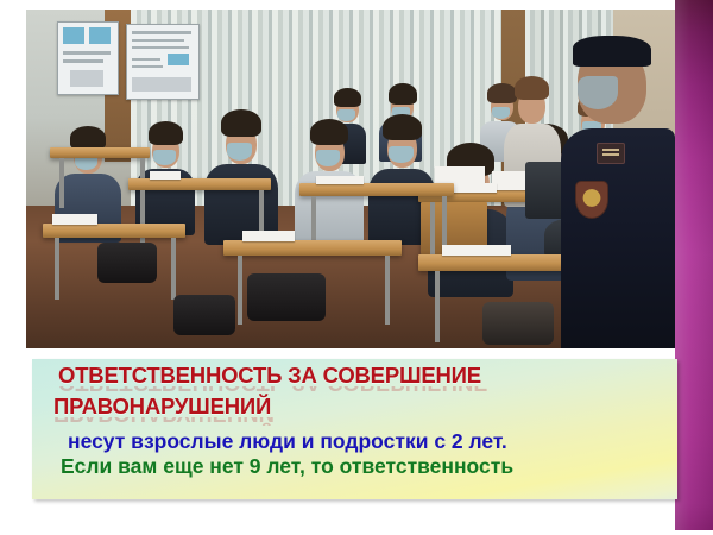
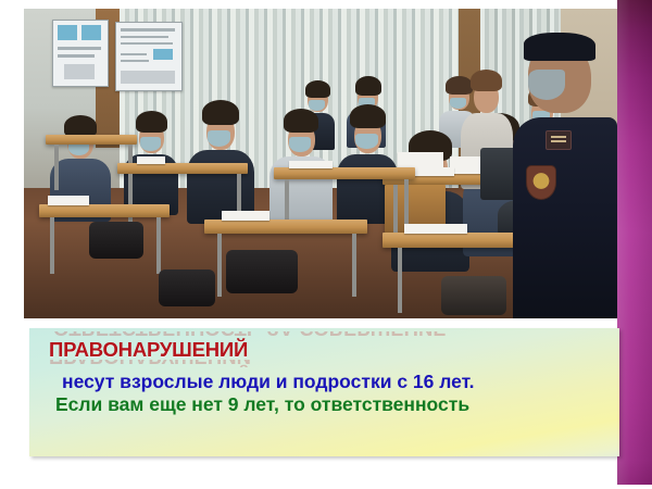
- ОТВЕТСТВЕННОСТЬ ЗА СОВЕРШЕНИЕ
  ПРАВОНАРУШЕНИЙ
- несут взрослые люди и подростки с 2 лет.
+ несут взрослые люди и подростки с 16 лет.
  Если вам еще нет 9 лет, то ответственность
